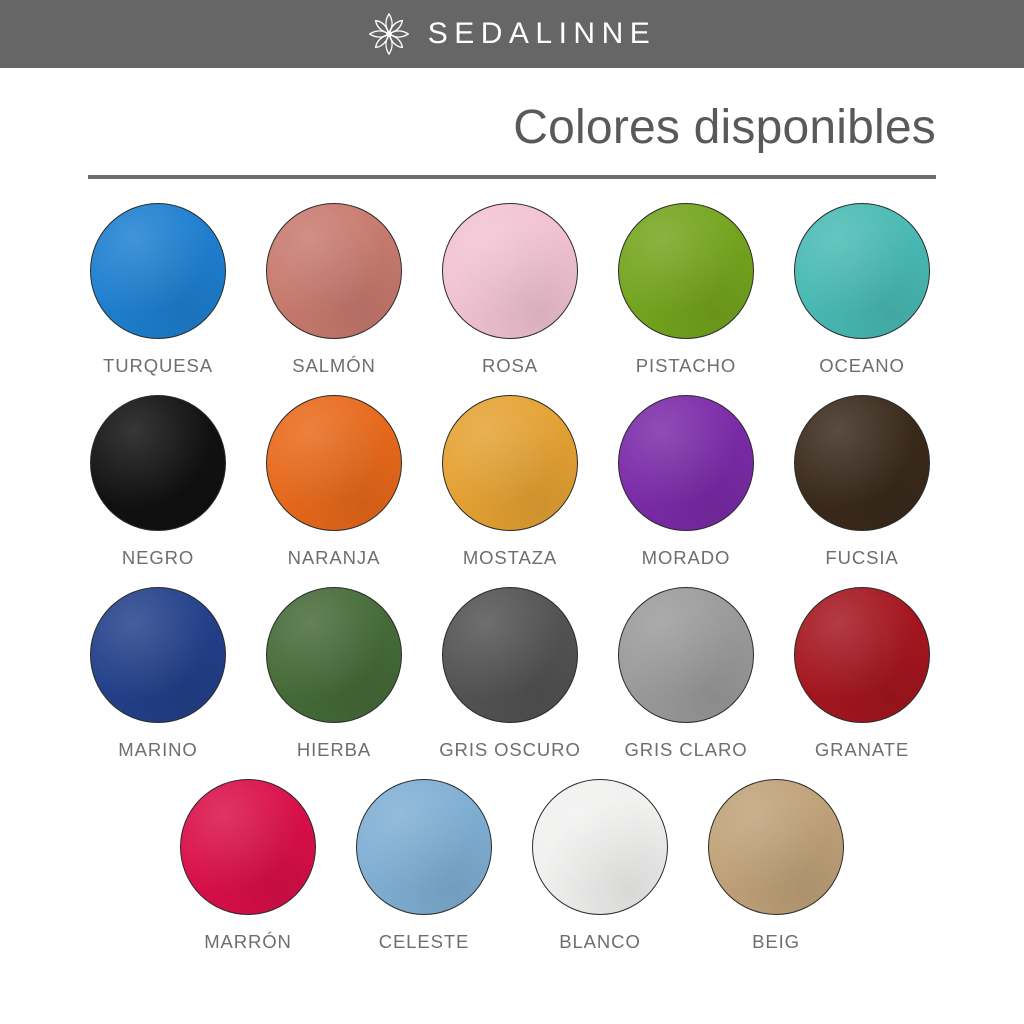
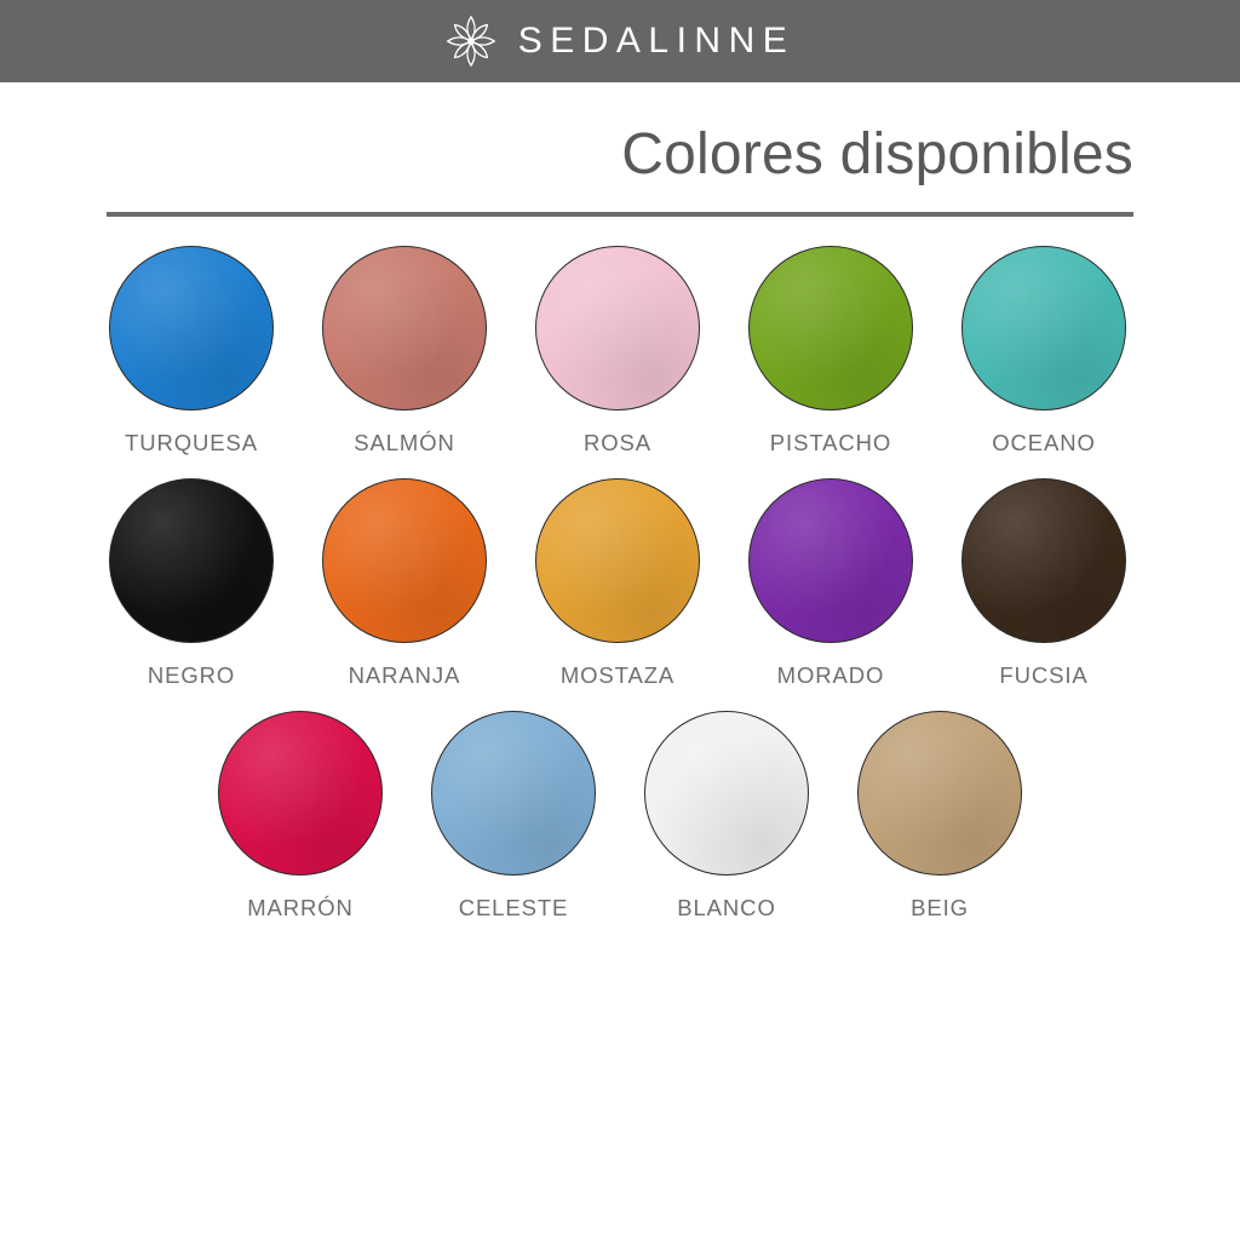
  SEDALINNE
  Colores disponibles
  TURQUESA
  SALMÓN
  ROSA
  PISTACHO
  OCEANO
  NEGRO
  NARANJA
  MOSTAZA
  MORADO
  FUCSIA
- MARINO
- HIERBA
- GRIS OSCURO
- GRIS CLARO
- GRANATE
  MARRÓN
  CELESTE
  BLANCO
  BEIG
